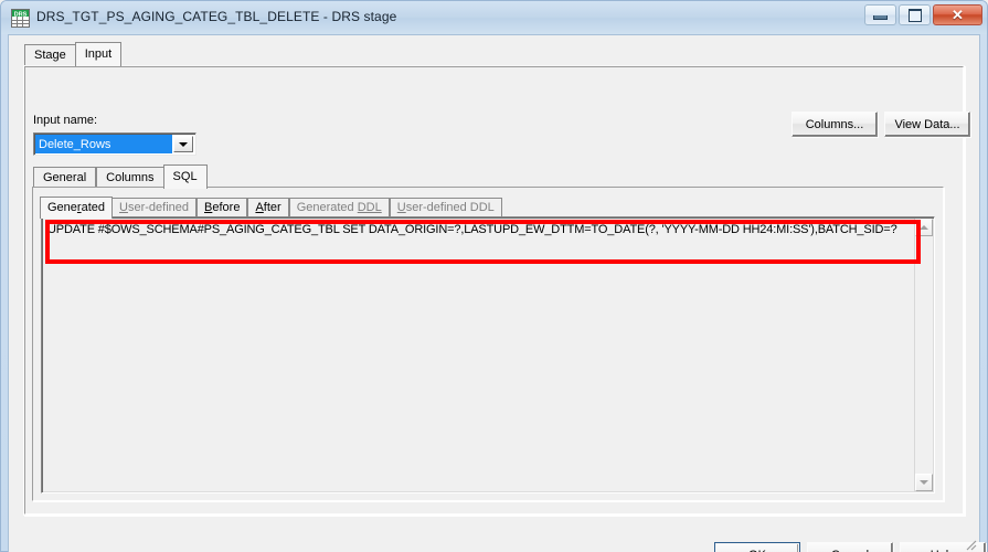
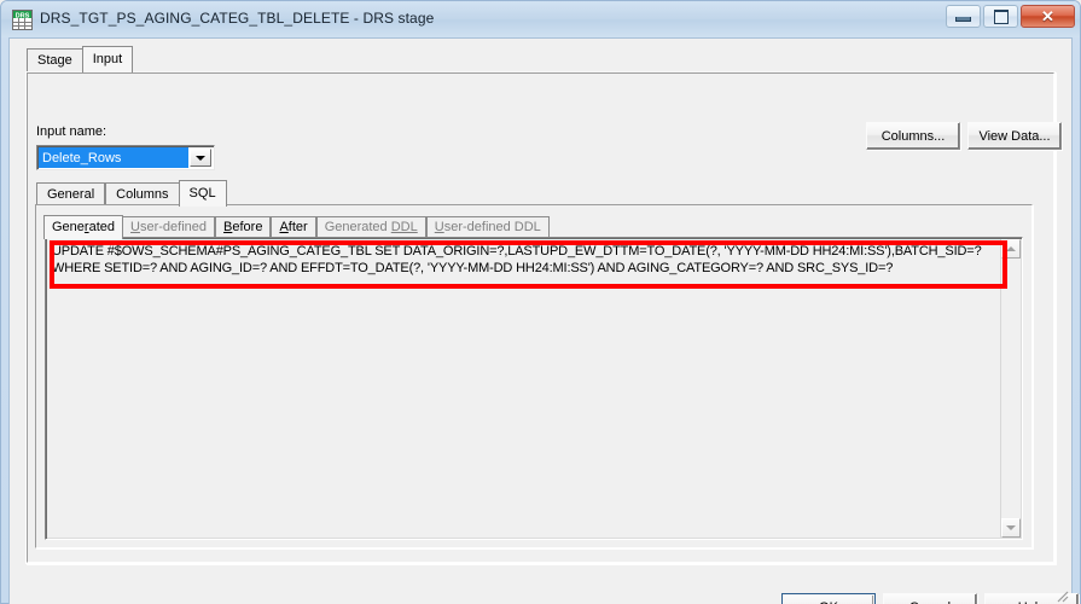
  DRS_TGT_PS_AGING_CATEG_TBL_DELETE - DRS stage
  ✕
  Stage
  Input
  Input name:
  Delete_Rows
  Columns...
  View Data...
  General
  Columns
  SQL
  Generated
  User-defined
  Before
  After
  Generated DDL
  User-defined DDL
  UPDATE #$OWS_SCHEMA#PS_AGING_CATEG_TBL SET DATA_ORIGIN=?,LASTUPD_EW_DTTM=TO_DATE(?, 'YYYY-MM-DD HH24:MI:SS'),BATCH_SID=?
+ WHERE SETID=? AND AGING_ID=? AND EFFDT=TO_DATE(?, 'YYYY-MM-DD HH24:MI:SS') AND AGING_CATEGORY=? AND SRC_SYS_ID=?
